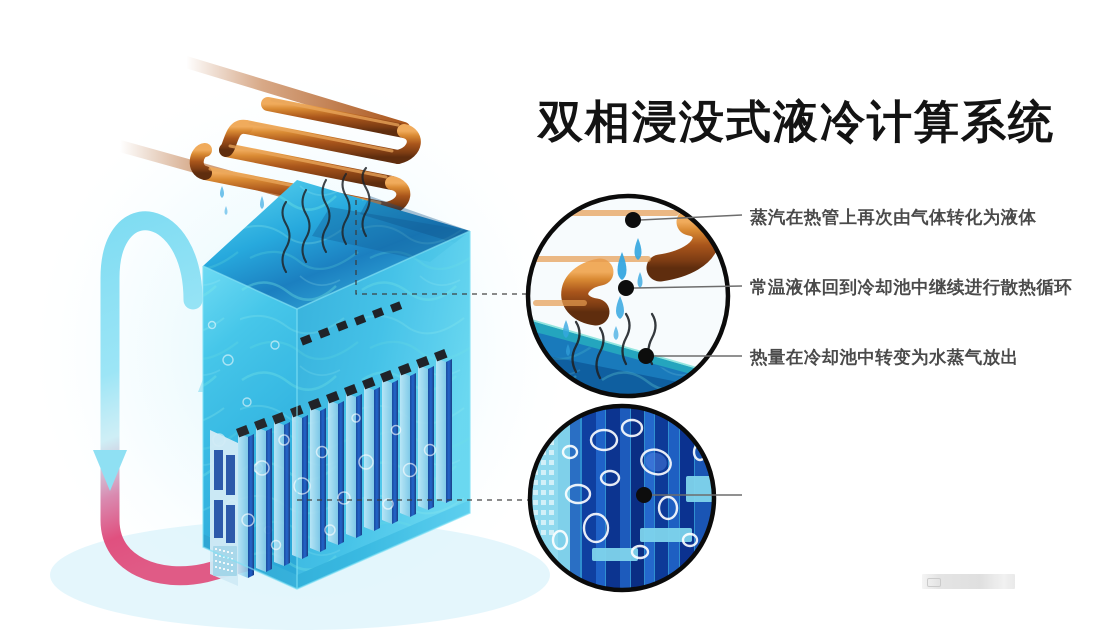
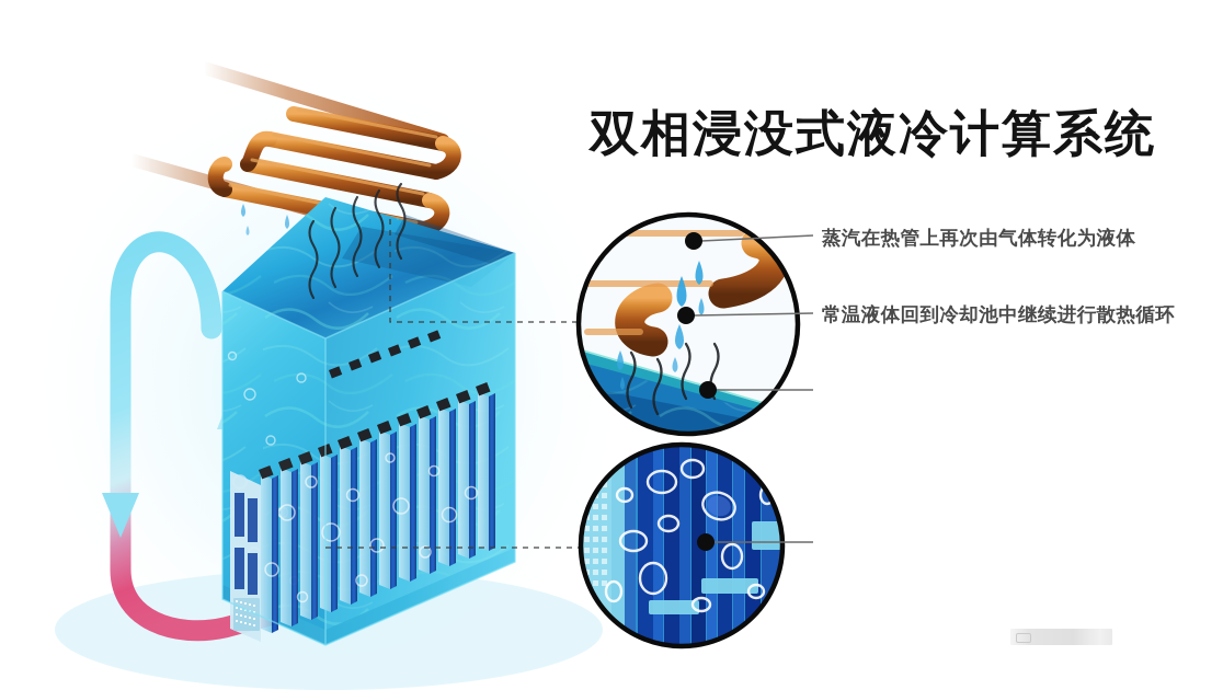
  双相浸没式液冷计算系统
  蒸汽在热管上再次由气体转化为液体
  常温液体回到冷却池中继续进行散热循环
- 热量在冷却池中转变为水蒸气放出
